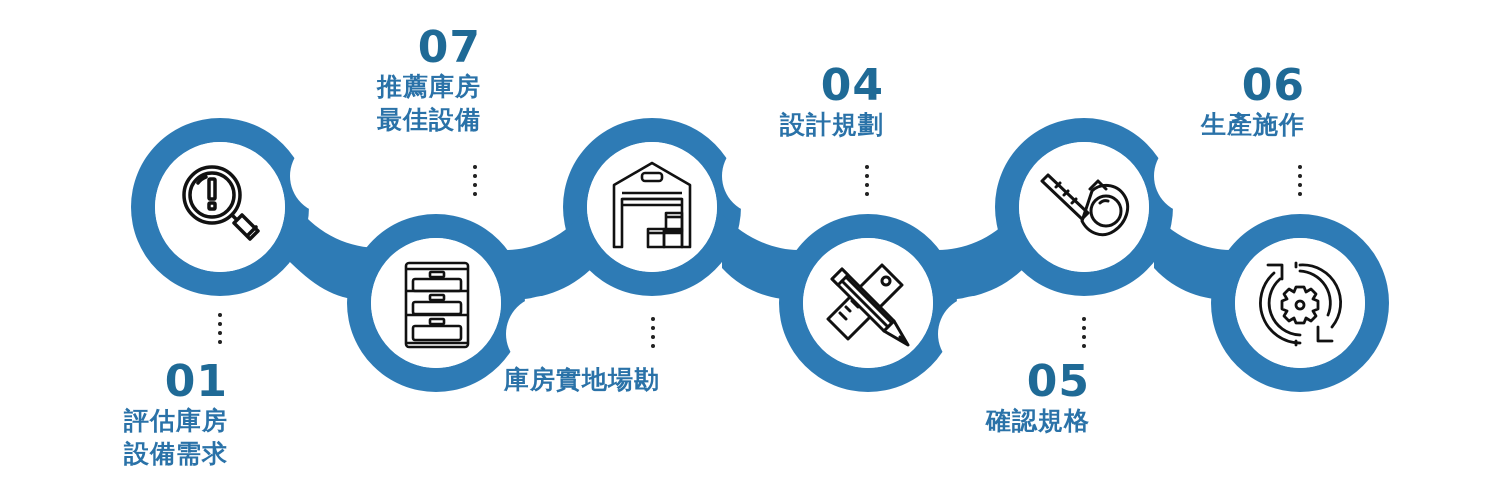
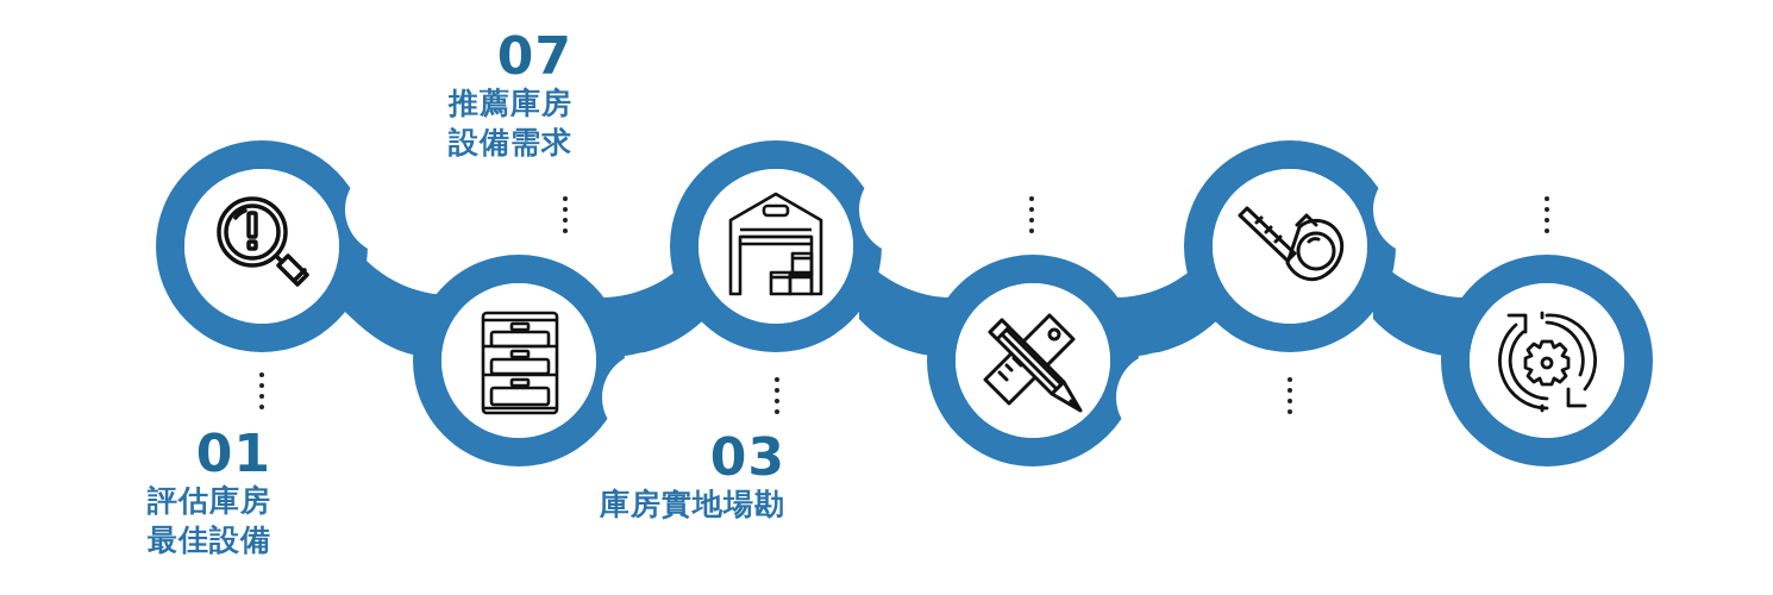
  01
  評估庫房
- 設備需求
+ 最佳設備
  07
  推薦庫房
- 最佳設備
+ 設備需求
+ 03
  庫房實地場勘
- 04
- 設計規劃
- 05
- 確認規格
- 06
- 生產施作
